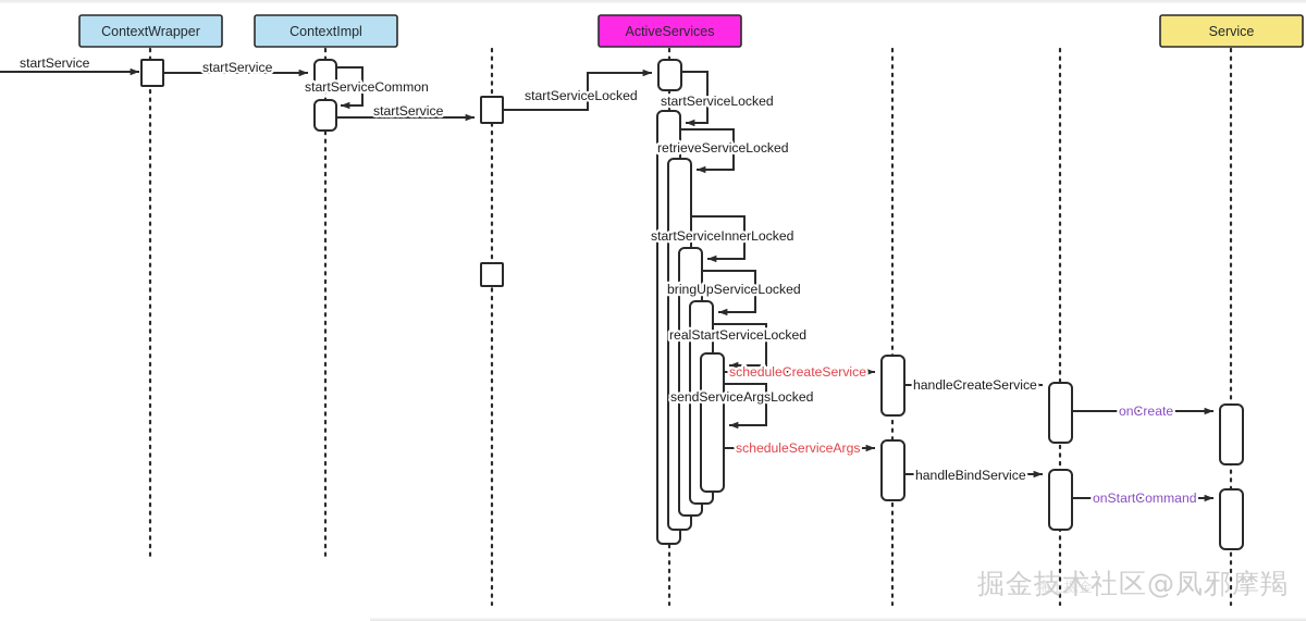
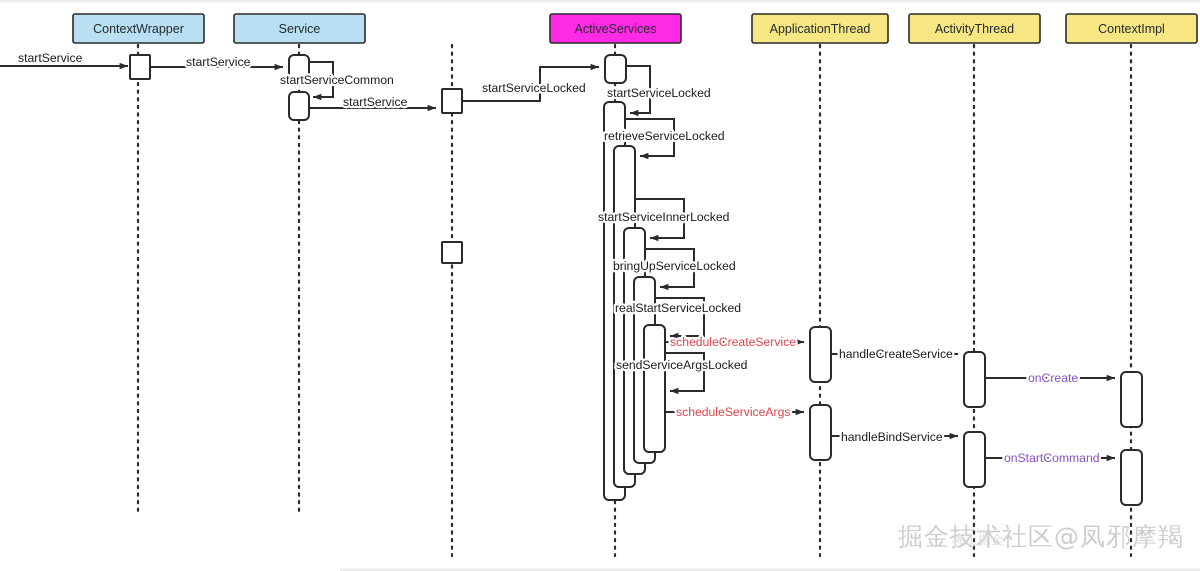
  ContextWrapper
- ContextImpl
+ Service
  ActiveServices
+ ApplicationThread
+ ActivityThread
- Service
+ ContextImpl
  startService
  startService
  startServiceCommon
  startService
  startServiceLocked
  startServiceLocked
  retrieveServiceLocked
  startServiceInnerLocked
  bringUpServiceLocked
  realStartServiceLocked
  scheduleCreateService
  sendServiceArgsLocked
  scheduleServiceArgs
  handleCreateService
  onCreate
  handleBindService
  onStartCommand
  掘金技术社区@凤邪摩羯
  稀土掘金
